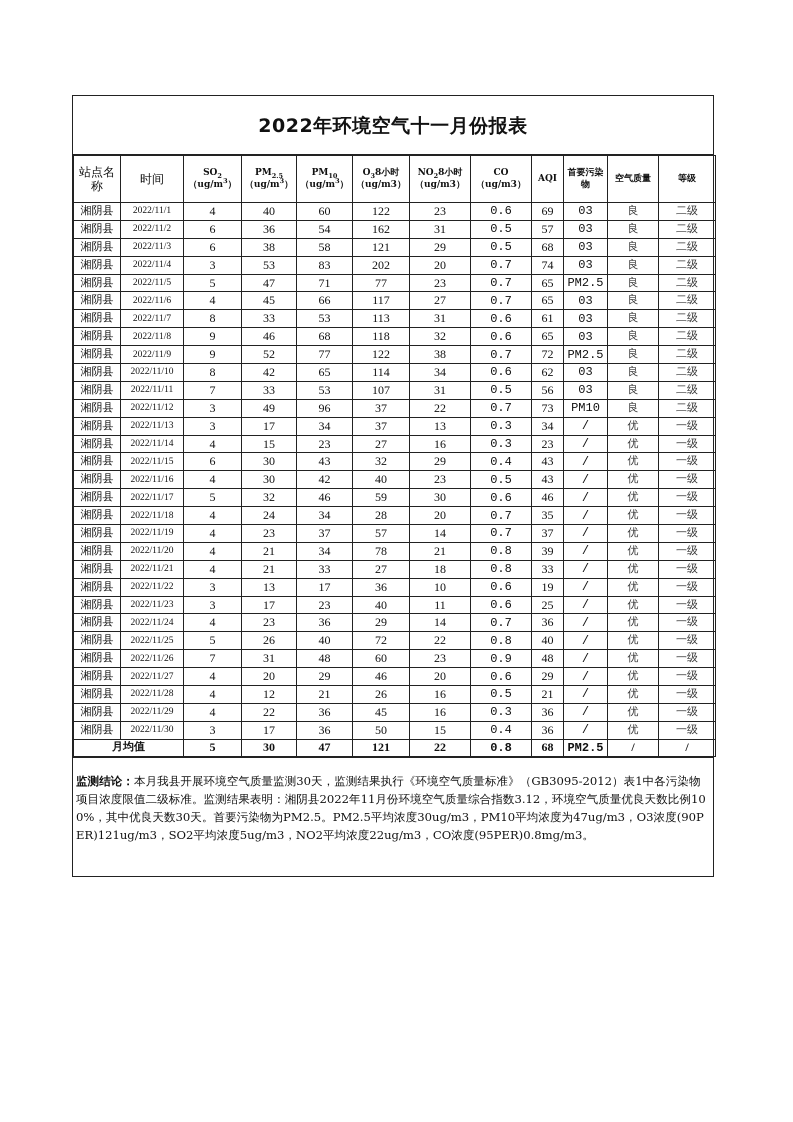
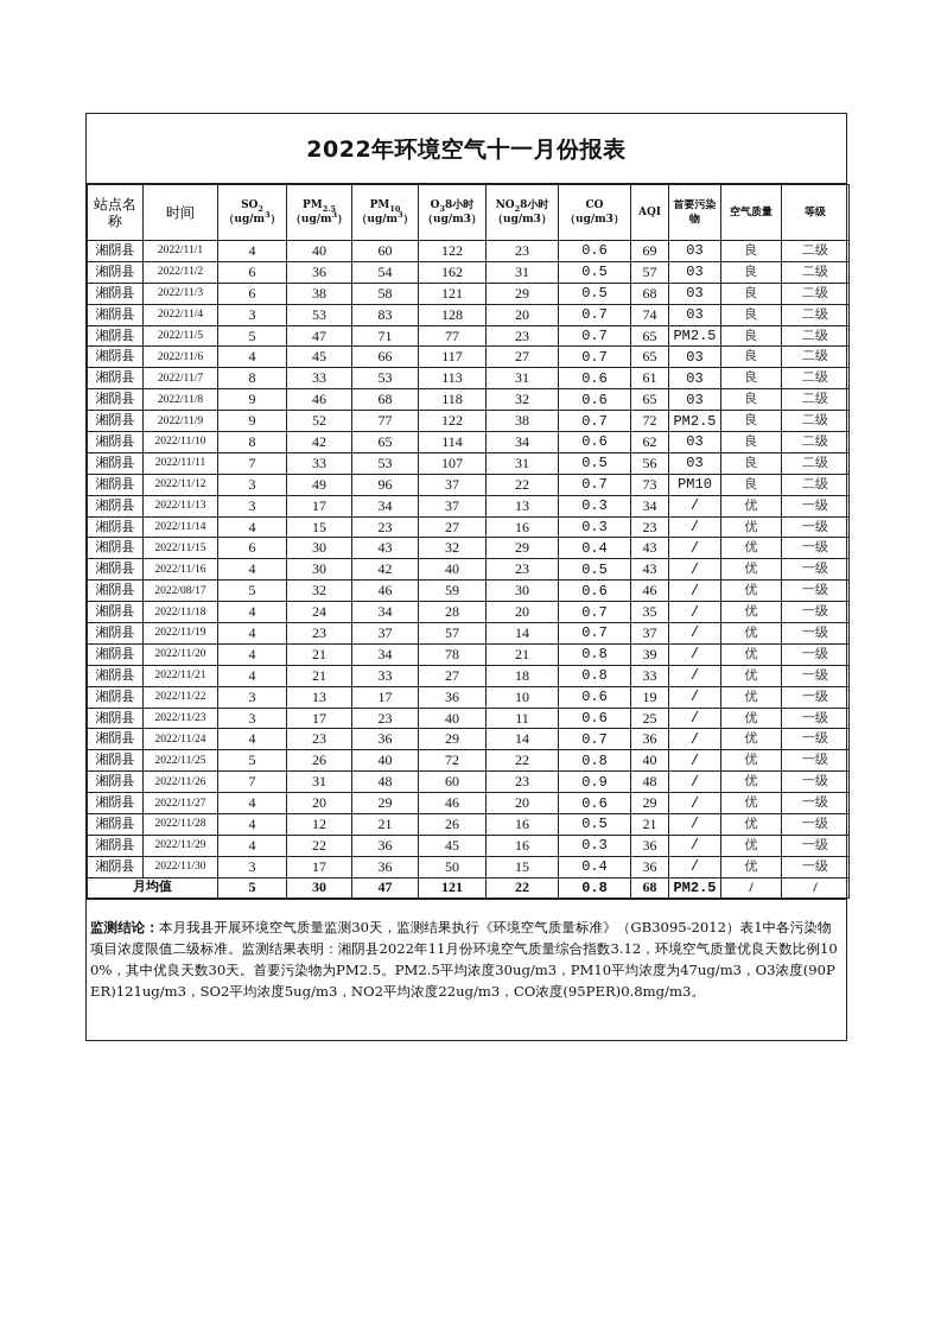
  2022年环境空气十一月份报表
  站点名称	时间	SO2（ug/m3）	PM2.5（ug/m3）	PM10（ug/m3）	O38小时（ug/m3）	NO28小时（ug/m3）	CO（ug/m3）	AQI	首要污染物	空气质量	等级
  湘阴县	2022/11/1	4	40	60	122	23	0.6	69	03	良	二级
  湘阴县	2022/11/2	6	36	54	162	31	0.5	57	03	良	二级
  湘阴县	2022/11/3	6	38	58	121	29	0.5	68	03	良	二级
- 湘阴县	2022/11/4	3	53	83	202	20	0.7	74	03	良	二级
+ 湘阴县	2022/11/4	3	53	83	128	20	0.7	74	03	良	二级
  湘阴县	2022/11/5	5	47	71	77	23	0.7	65	PM2.5	良	二级
  湘阴县	2022/11/6	4	45	66	117	27	0.7	65	03	良	二级
  湘阴县	2022/11/7	8	33	53	113	31	0.6	61	03	良	二级
  湘阴县	2022/11/8	9	46	68	118	32	0.6	65	03	良	二级
  湘阴县	2022/11/9	9	52	77	122	38	0.7	72	PM2.5	良	二级
  湘阴县	2022/11/10	8	42	65	114	34	0.6	62	03	良	二级
  湘阴县	2022/11/11	7	33	53	107	31	0.5	56	03	良	二级
  湘阴县	2022/11/12	3	49	96	37	22	0.7	73	PM10	良	二级
  湘阴县	2022/11/13	3	17	34	37	13	0.3	34	/	优	一级
  湘阴县	2022/11/14	4	15	23	27	16	0.3	23	/	优	一级
  湘阴县	2022/11/15	6	30	43	32	29	0.4	43	/	优	一级
  湘阴县	2022/11/16	4	30	42	40	23	0.5	43	/	优	一级
- 湘阴县	2022/11/17	5	32	46	59	30	0.6	46	/	优	一级
+ 湘阴县	2022/08/17	5	32	46	59	30	0.6	46	/	优	一级
  湘阴县	2022/11/18	4	24	34	28	20	0.7	35	/	优	一级
  湘阴县	2022/11/19	4	23	37	57	14	0.7	37	/	优	一级
  湘阴县	2022/11/20	4	21	34	78	21	0.8	39	/	优	一级
  湘阴县	2022/11/21	4	21	33	27	18	0.8	33	/	优	一级
  湘阴县	2022/11/22	3	13	17	36	10	0.6	19	/	优	一级
  湘阴县	2022/11/23	3	17	23	40	11	0.6	25	/	优	一级
  湘阴县	2022/11/24	4	23	36	29	14	0.7	36	/	优	一级
  湘阴县	2022/11/25	5	26	40	72	22	0.8	40	/	优	一级
  湘阴县	2022/11/26	7	31	48	60	23	0.9	48	/	优	一级
  湘阴县	2022/11/27	4	20	29	46	20	0.6	29	/	优	一级
  湘阴县	2022/11/28	4	12	21	26	16	0.5	21	/	优	一级
  湘阴县	2022/11/29	4	22	36	45	16	0.3	36	/	优	一级
  湘阴县	2022/11/30	3	17	36	50	15	0.4	36	/	优	一级
  月均值	5	30	47	121	22	0.8	68	PM2.5	/	/
  监测结论：本月我县开展环境空气质量监测30天，监测结果执行《环境空气质量标准》（GB3095-2012）表1中各污染物项目浓度限值二级标准。监测结果表明：湘阴县2022年11月份环境空气质量综合指数3.12，环境空气质量优良天数比例100%，其中优良天数30天。首要污染物为PM2.5。PM2.5平均浓度30ug/m3，PM10平均浓度为47ug/m3，O3浓度(90PER)121ug/m3，SO2平均浓度5ug/m3，NO2平均浓度22ug/m3，CO浓度(95PER)0.8mg/m3。
